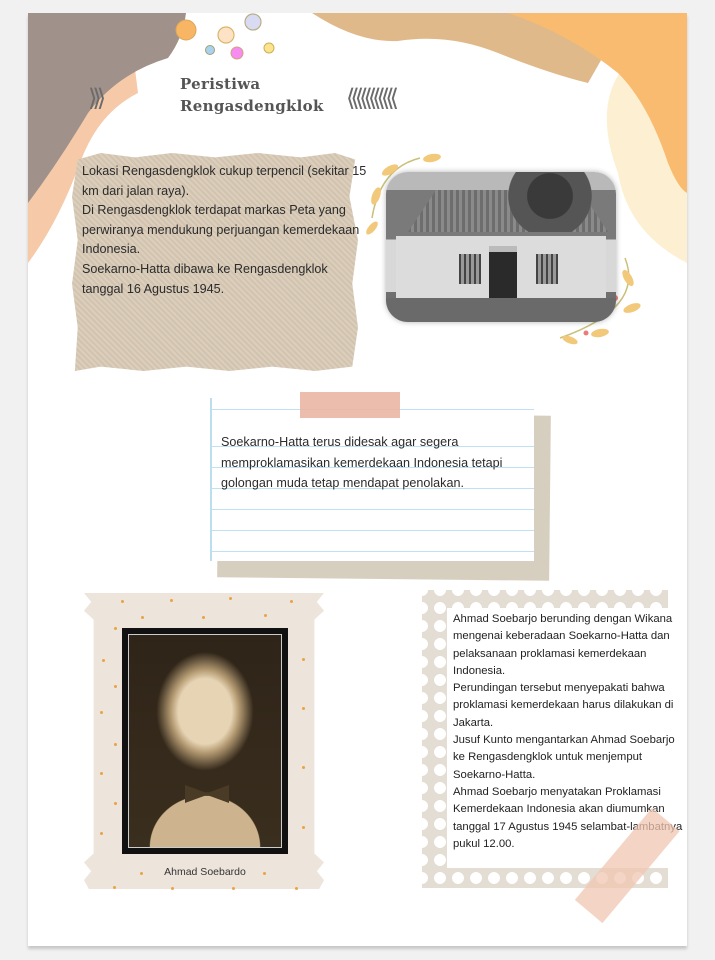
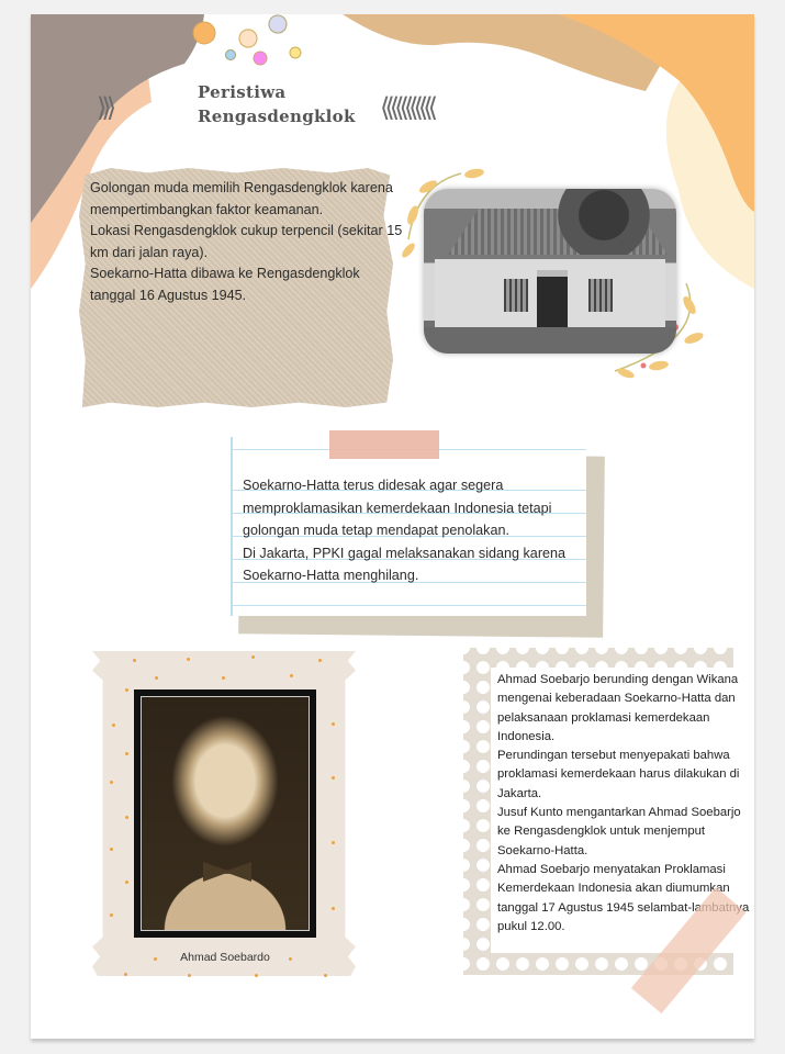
  ⟩⟩⟩
  Peristiwa
  Rengasdengklok
  ⟨⟨⟨⟨⟨⟨⟨⟨⟨⟨⟨
+ Golongan muda memilih Rengasdengklok karena mempertimbangkan faktor keamanan.
  Lokasi Rengasdengklok cukup terpencil (sekitar 15 km dari jalan raya).
- Di Rengasdengklok terdapat markas Peta yang perwiranya mendukung perjuangan kemerdekaan Indonesia.
  Soekarno-Hatta dibawa ke Rengasdengklok tanggal 16 Agustus 1945.
  Soekarno-Hatta terus didesak agar segera memproklamasikan kemerdekaan Indonesia tetapi golongan muda tetap mendapat penolakan.
+ Di Jakarta, PPKI gagal melaksanakan sidang karena Soekarno-Hatta menghilang.
  Ahmad Soebardo
  Ahmad Soebarjo berunding dengan Wikana mengenai keberadaan Soekarno-Hatta dan pelaksanaan proklamasi kemerdekaan Indonesia.
  Perundingan tersebut menyepakati bahwa proklamasi kemerdekaan harus dilakukan di Jakarta.
  Jusuf Kunto mengantarkan Ahmad Soebarjo ke Rengasdengklok untuk menjemput Soekarno-Hatta.
  Ahmad Soebarjo menyatakan Proklamasi Kemerdekaan Indonesia akan diumumkan tanggal 17 Agustus 1945 selambat-lambatnya pukul 12.00.
